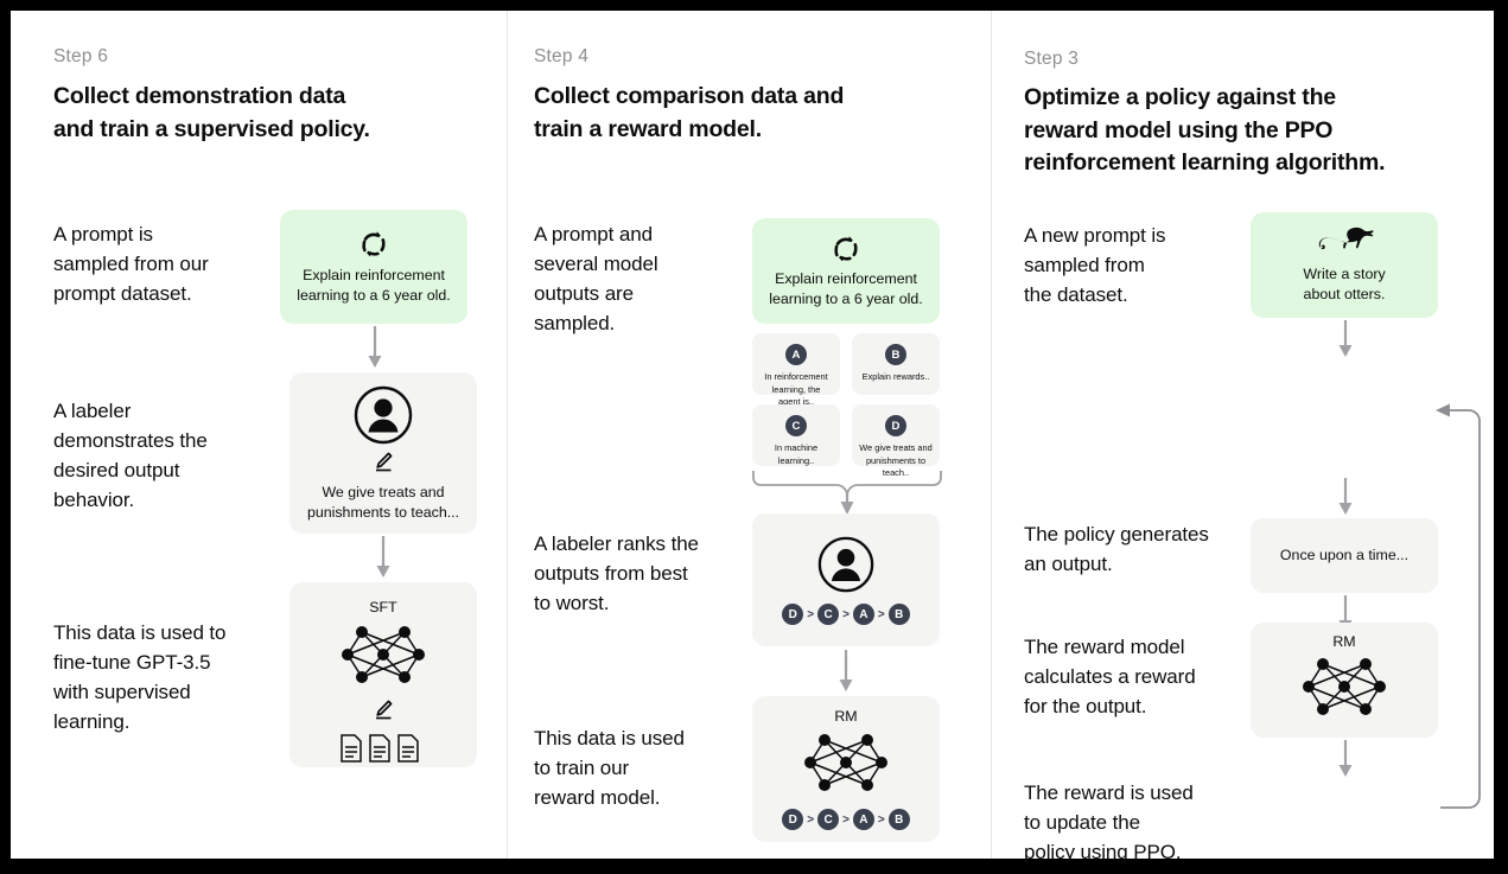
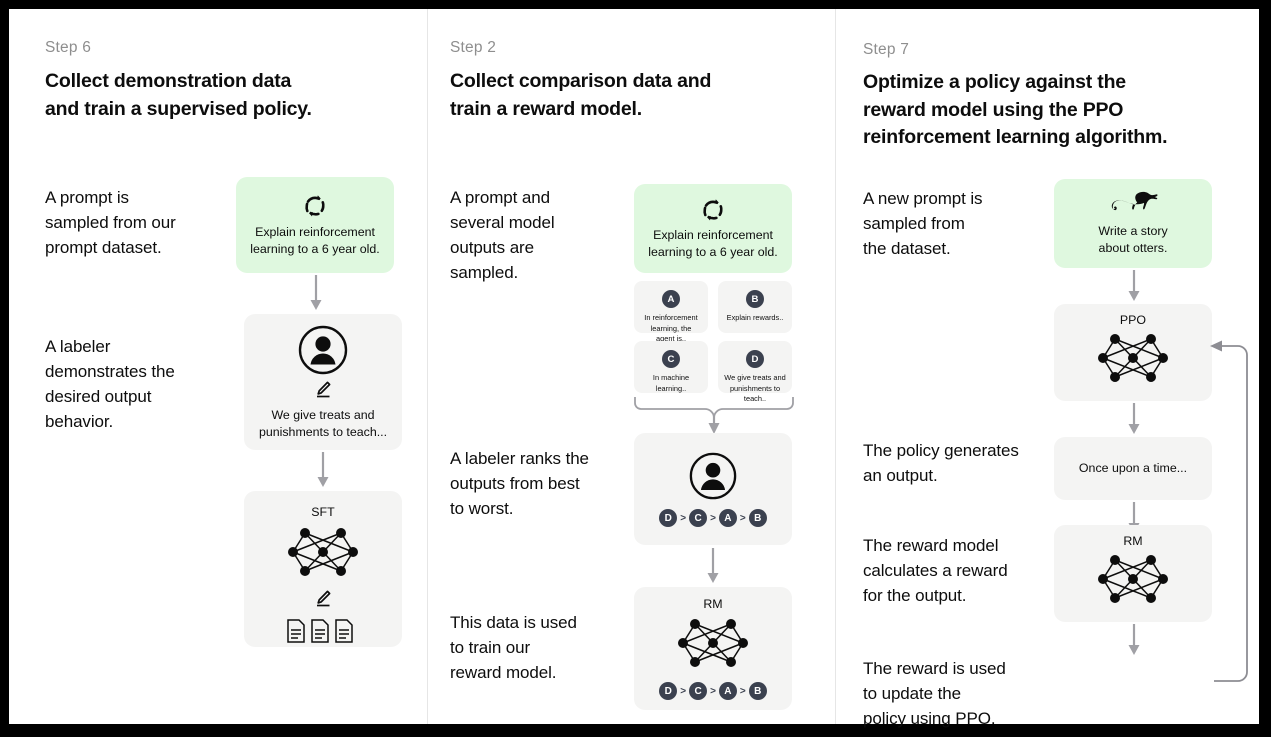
  Step 6
  Collect demonstration data
  and train a supervised policy.
  A prompt is
  sampled from our
  prompt dataset.
  A labeler
  demonstrates the
  desired output
  behavior.
- This data is used to
- fine-tune GPT-3.5
- with supervised
- learning.
  Explain reinforcement
  learning to a 6 year old.
  We give treats and
  punishments to teach...
  SFT
- Step 4
+ Step 2
  Collect comparison data and
  train a reward model.
  A prompt and
  several model
  outputs are
  sampled.
  A labeler ranks the
  outputs from best
  to worst.
  This data is used
  to train our
  reward model.
  Explain reinforcement
  learning to a 6 year old.
  A
  In reinforcement
  learning, the
  agent is..
  B
  Explain rewards..
  C
  In machine
  learning..
  D
  We give treats and
  punishments to
  teach..
  D
  >
  C
  >
  A
  >
  B
  RM
  D
  >
  C
  >
  A
  >
  B
- Step 3
+ Step 7
  Optimize a policy against the
  reward model using the PPO
  reinforcement learning algorithm.
  A new prompt is
  sampled from
  the dataset.
  The policy generates
  an output.
  The reward model
  calculates a reward
  for the output.
  The reward is used
  to update the
  policy using PPO.
  Write a story
  about otters.
+ PPO
  Once upon a time...
  RM
